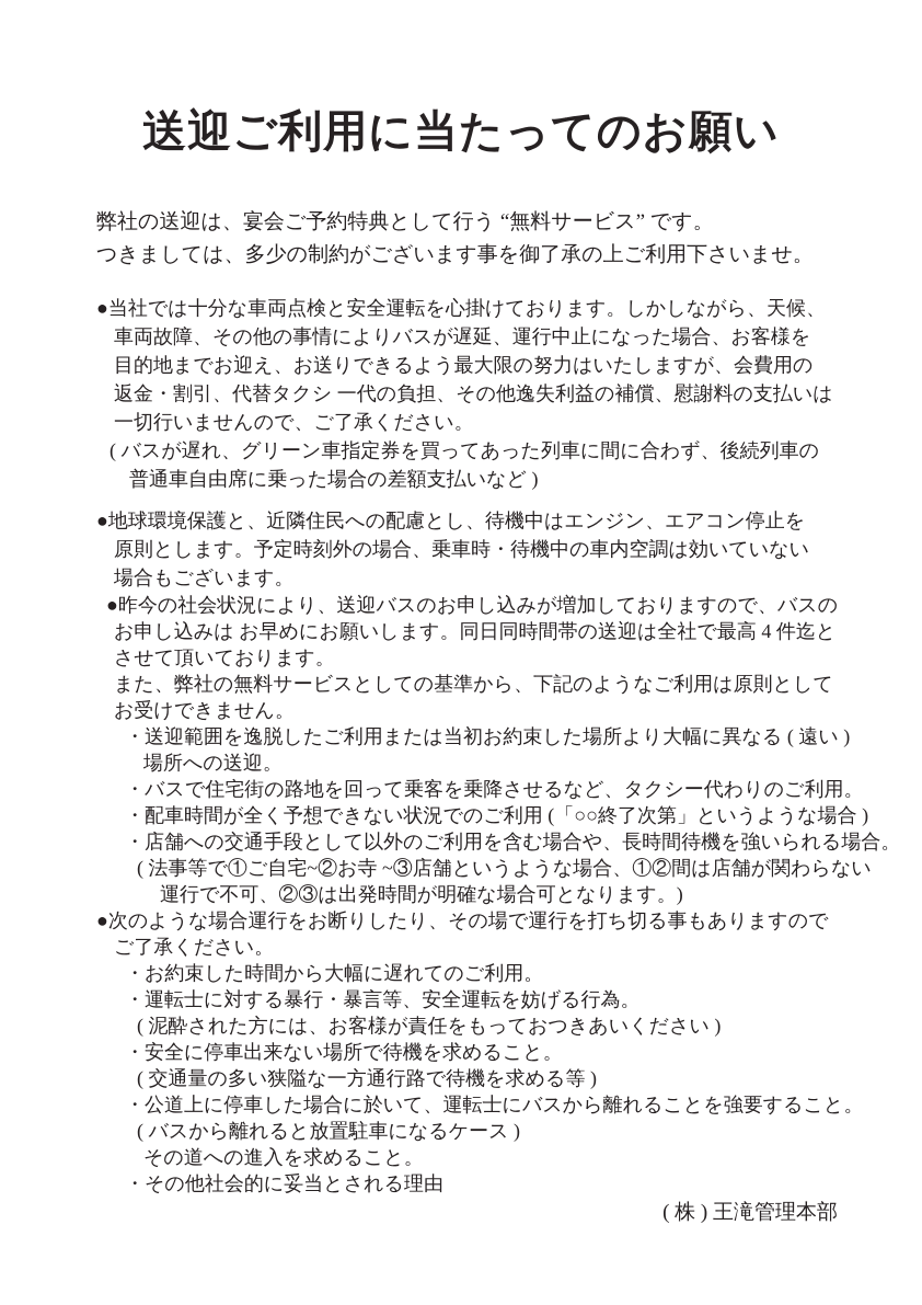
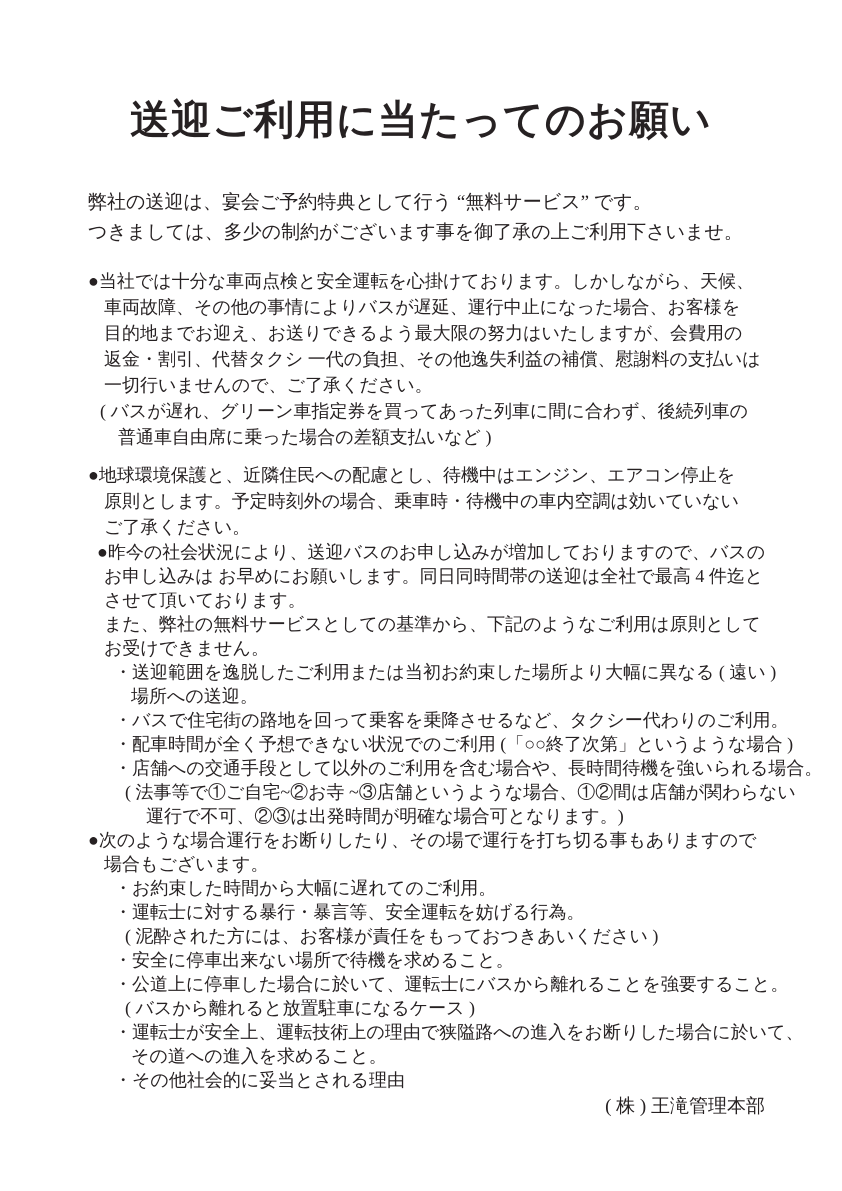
  送迎ご利用に当たってのお願い
  弊社の送迎は、宴会ご予約特典として行う “無料サービス” です。
  つきましては、多少の制約がございます事を御了承の上ご利用下さいませ。
  ●当社では十分な車両点検と安全運転を心掛けております。しかしながら、天候、
  車両故障、その他の事情によりバスが遅延、運行中止になった場合、お客様を
  目的地までお迎え、お送りできるよう最大限の努力はいたしますが、会費用の
  返金・割引、代替タクシ 一代の負担、その他逸失利益の補償、慰謝料の支払いは
  一切行いませんので、ご了承ください。
  ( バスが遅れ、グリーン車指定券を買ってあった列車に間に合わず、後続列車の
  普通車自由席に乗った場合の差額支払いなど )
  ●地球環境保護と、近隣住民への配慮とし、待機中はエンジン、エアコン停止を
  原則とします。予定時刻外の場合、乗車時・待機中の車内空調は効いていない
- 場合もございます。
+ ご了承ください。
  ●昨今の社会状況により、送迎バスのお申し込みが増加しておりますので、バスの
  お申し込みは お早めにお願いします。同日同時間帯の送迎は全社で最高 4 件迄と
  させて頂いております。
  また、弊社の無料サービスとしての基準から、下記のようなご利用は原則として
  お受けできません。
  ・送迎範囲を逸脱したご利用または当初お約束した場所より大幅に異なる ( 遠い )
  場所への送迎。
  ・バスで住宅街の路地を回って乗客を乗降させるなど、タクシー代わりのご利用。
  ・配車時間が全く予想できない状況でのご利用 (「○○終了次第」というような場合 )
  ・店舗への交通手段として以外のご利用を含む場合や、長時間待機を強いられる場合。
  ( 法事等で①ご自宅~②お寺 ~③店舗というような場合、①②間は店舗が関わらない
  運行で不可、②③は出発時間が明確な場合可となります。)
  ●次のような場合運行をお断りしたり、その場で運行を打ち切る事もありますので
- ご了承ください。
+ 場合もございます。
  ・お約束した時間から大幅に遅れてのご利用。
  ・運転士に対する暴行・暴言等、安全運転を妨げる行為。
  ( 泥酔された方には、お客様が責任をもっておつきあいください )
  ・安全に停車出来ない場所で待機を求めること。
- ( 交通量の多い狭隘な一方通行路で待機を求める等 )
  ・公道上に停車した場合に於いて、運転士にバスから離れることを強要すること。
  ( バスから離れると放置駐車になるケース )
+ ・運転士が安全上、運転技術上の理由で狭隘路への進入をお断りした場合に於いて、
  その道への進入を求めること。
  ・その他社会的に妥当とされる理由
  ( 株 ) 王滝管理本部
